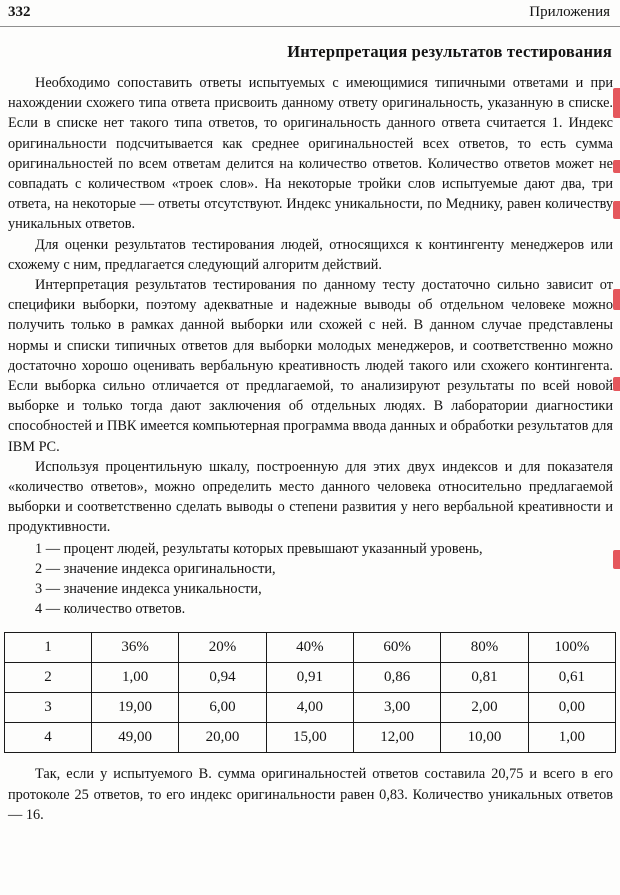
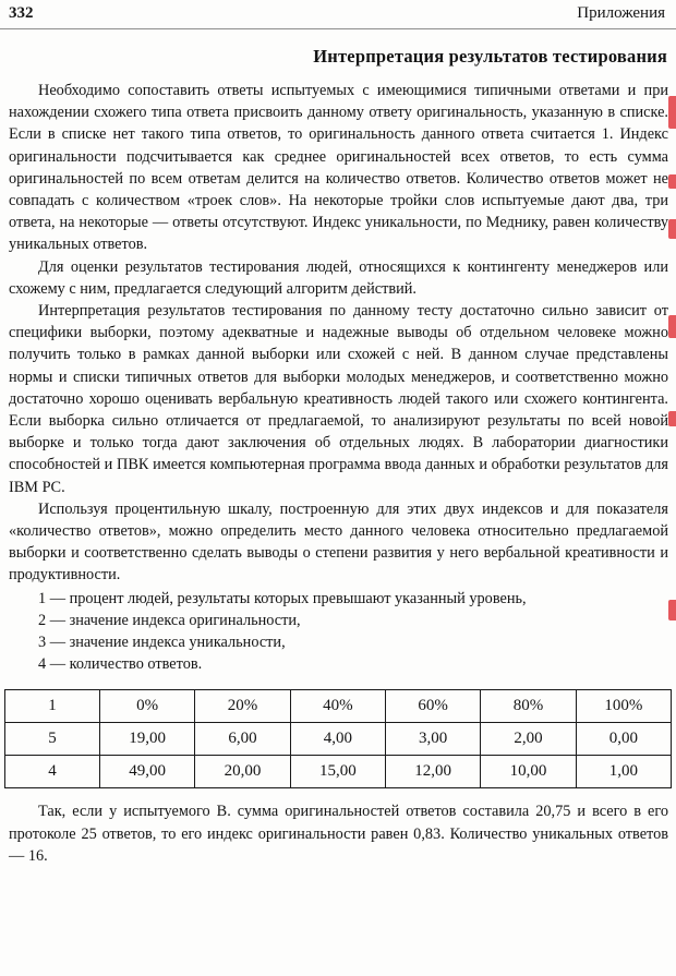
  332
  Приложения
  Интерпретация результатов тестирования
  Необходимо сопоставить ответы испытуемых с имеющимися типичными ответами и при нахождении схожего типа ответа присвоить данному ответу оригинальность, указанную в списке. Если в списке нет такого типа ответов, то оригинальность данного ответа считается 1. Индекс оригинальности подсчитывается как среднее оригинальностей всех ответов, то есть сумма оригинальностей по всем ответам делится на количество ответов. Количество ответов может не совпадать с количеством «троек слов». На некоторые тройки слов испытуемые дают два, три ответа, на некоторые — ответы отсутствуют. Индекс уникальности, по Меднику, равен количеству уникальных ответов.
  Для оценки результатов тестирования людей, относящихся к контингенту менеджеров или схожему с ним, предлагается следующий алгоритм действий.
  Интерпретация результатов тестирования по данному тесту достаточно сильно зависит от специфики выборки, поэтому адекватные и надежные выводы об отдельном человеке можно получить только в рамках данной выборки или схожей с ней. В данном случае представлены нормы и списки типичных ответов для выборки молодых менеджеров, и соответственно можно достаточно хорошо оценивать вербальную креативность людей такого или схожего контингента. Если выборка сильно отличается от предлагаемой, то анализируют результаты по всей новой выборке и только тогда дают заключения об отдельных людях. В лаборатории диагностики способностей и ПВК имеется компьютерная программа ввода данных и обработки результатов для IBM PC.
  Используя процентильную шкалу, построенную для этих двух индексов и для показателя «количество ответов», можно определить место данного человека относительно предлагаемой выборки и соответственно сделать выводы о степени развития у него вербальной креативности и продуктивности.
  1 — процент людей, результаты которых превышают указанный уровень,
  2 — значение индекса оригинальности,
  3 — значение индекса уникальности,
  4 — количество ответов.
- 1	36%	20%	40%	60%	80%	100%
+ 1	0%	20%	40%	60%	80%	100%
- 2	1,00	0,94	0,91	0,86	0,81	0,61
- 3	19,00	6,00	4,00	3,00	2,00	0,00
+ 5	19,00	6,00	4,00	3,00	2,00	0,00
  4	49,00	20,00	15,00	12,00	10,00	1,00
  Так, если у испытуемого В. сумма оригинальностей ответов составила 20,75 и всего в его протоколе 25 ответов, то его индекс оригинальности равен 0,83. Количество уникальных ответов — 16.
